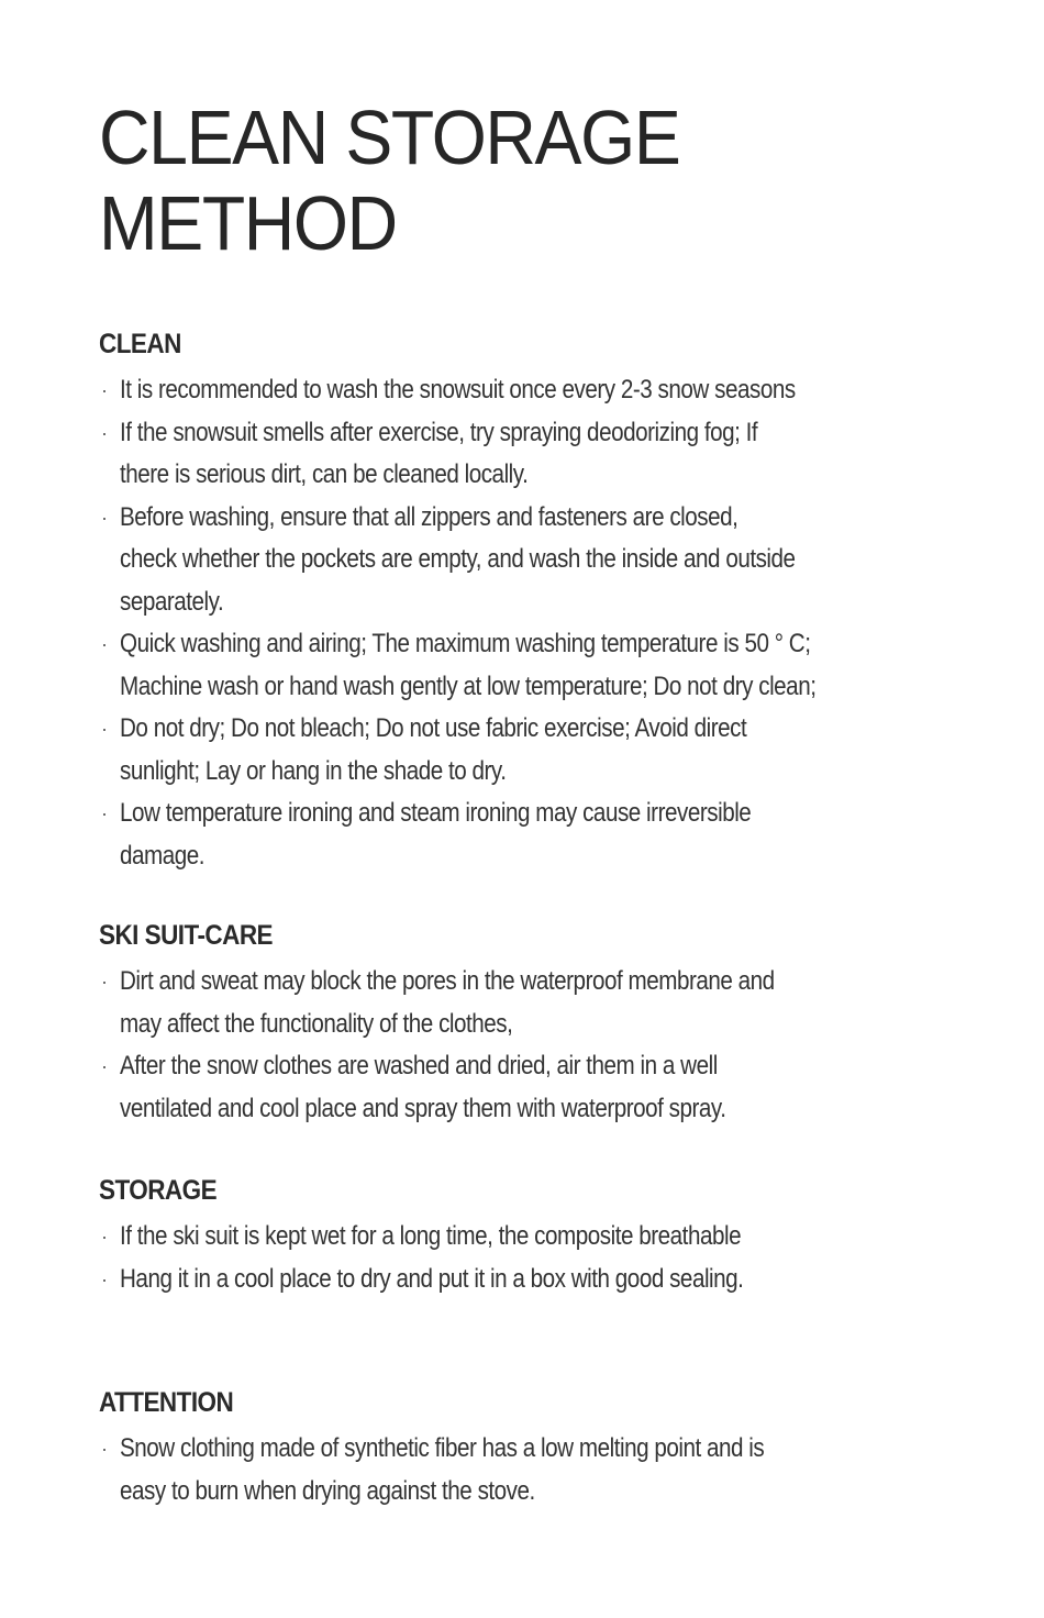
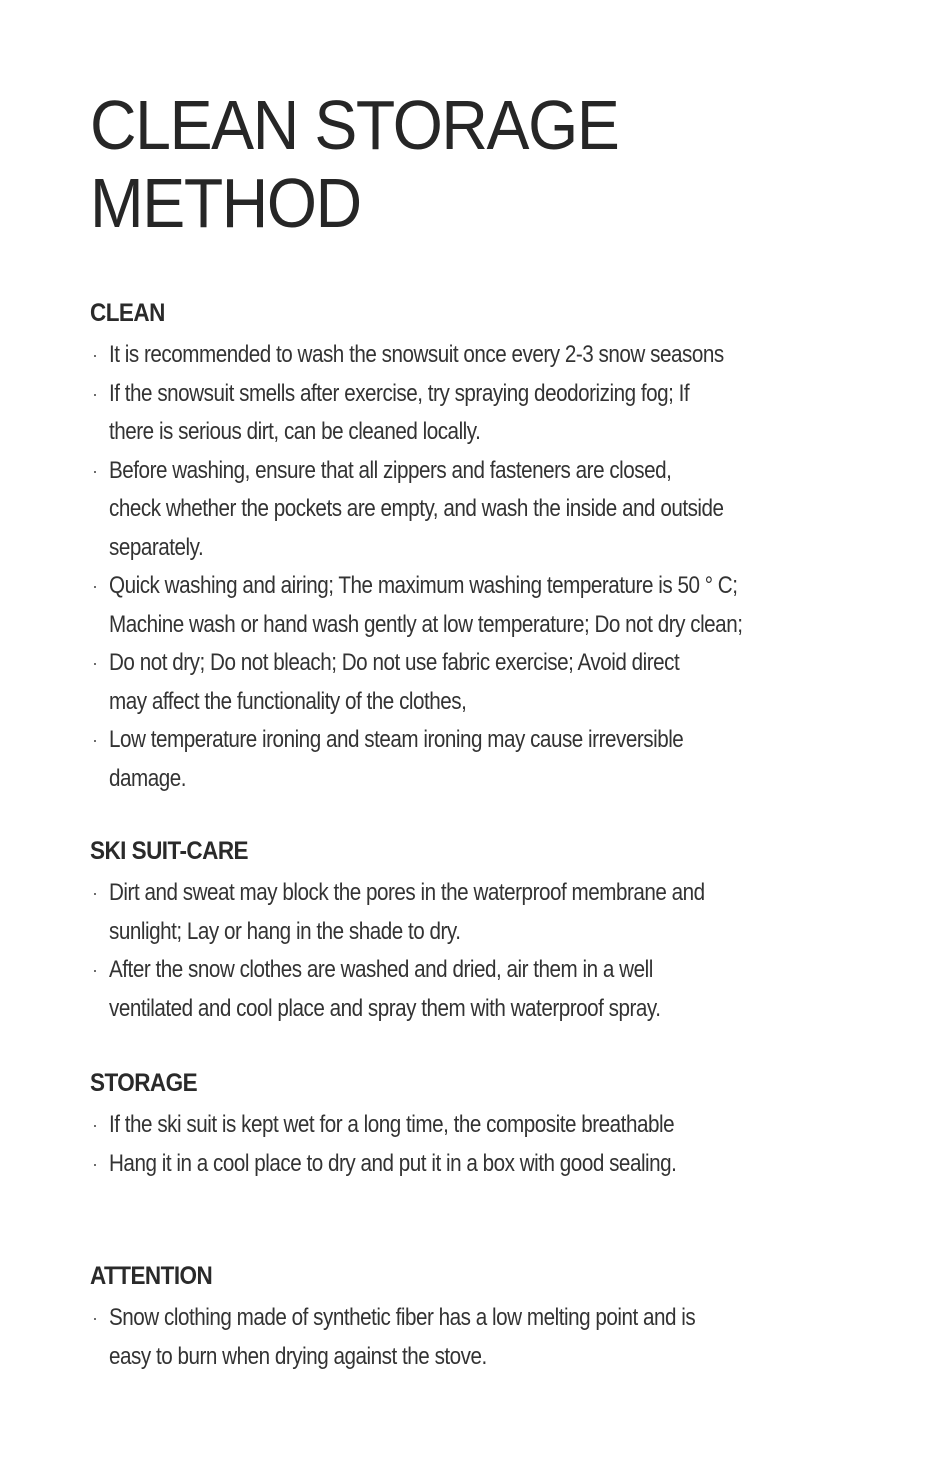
  CLEAN STORAGE METHOD
  CLEAN
  ·
  It is recommended to wash the snowsuit once every 2-3 snow seasons
  ·
  If the snowsuit smells after exercise, try spraying deodorizing fog; If
  there is serious dirt, can be cleaned locally.
  ·
  Before washing, ensure that all zippers and fasteners are closed,
  check whether the pockets are empty, and wash the inside and outside
  separately.
  ·
  Quick washing and airing; The maximum washing temperature is 50 ° C;
  Machine wash or hand wash gently at low temperature; Do not dry clean;
  ·
  Do not dry; Do not bleach; Do not use fabric exercise; Avoid direct
- sunlight; Lay or hang in the shade to dry.
+ may affect the functionality of the clothes,
  ·
  Low temperature ironing and steam ironing may cause irreversible
  damage.
  SKI SUIT-CARE
  ·
  Dirt and sweat may block the pores in the waterproof membrane and
- may affect the functionality of the clothes,
+ sunlight; Lay or hang in the shade to dry.
  ·
  After the snow clothes are washed and dried, air them in a well
  ventilated and cool place and spray them with waterproof spray.
  STORAGE
  ·
  If the ski suit is kept wet for a long time, the composite breathable
  ·
  Hang it in a cool place to dry and put it in a box with good sealing.
  ATTENTION
  ·
  Snow clothing made of synthetic fiber has a low melting point and is
  easy to burn when drying against the stove.
